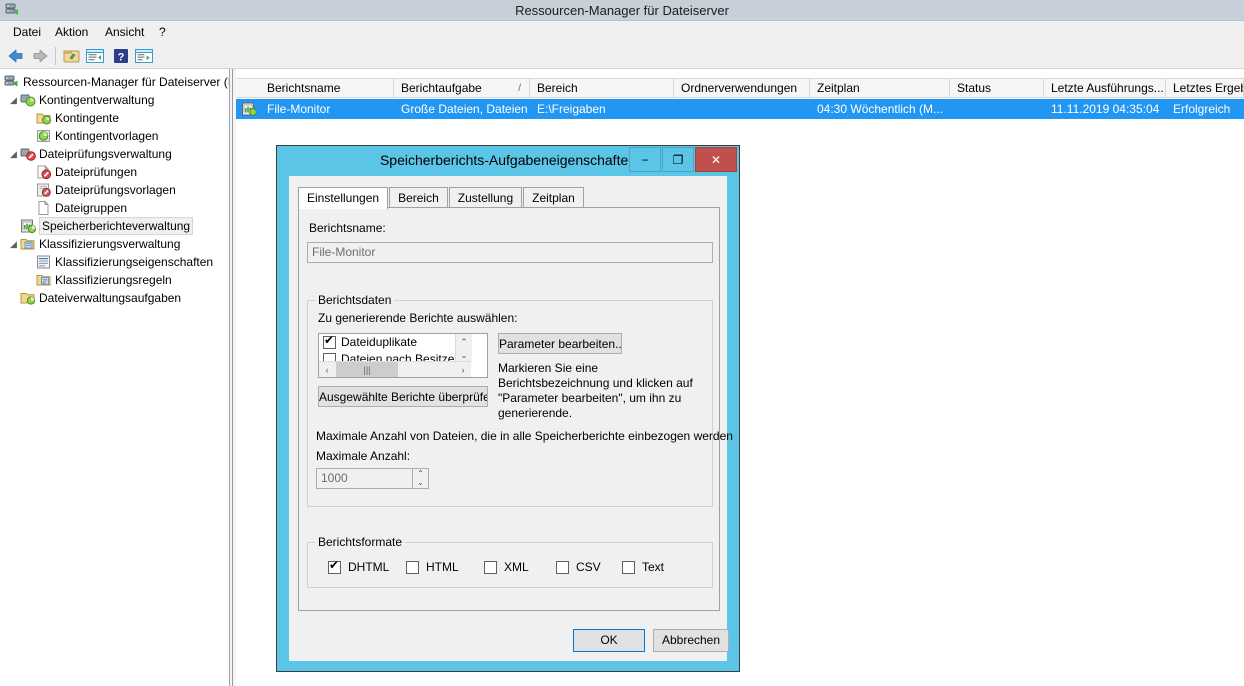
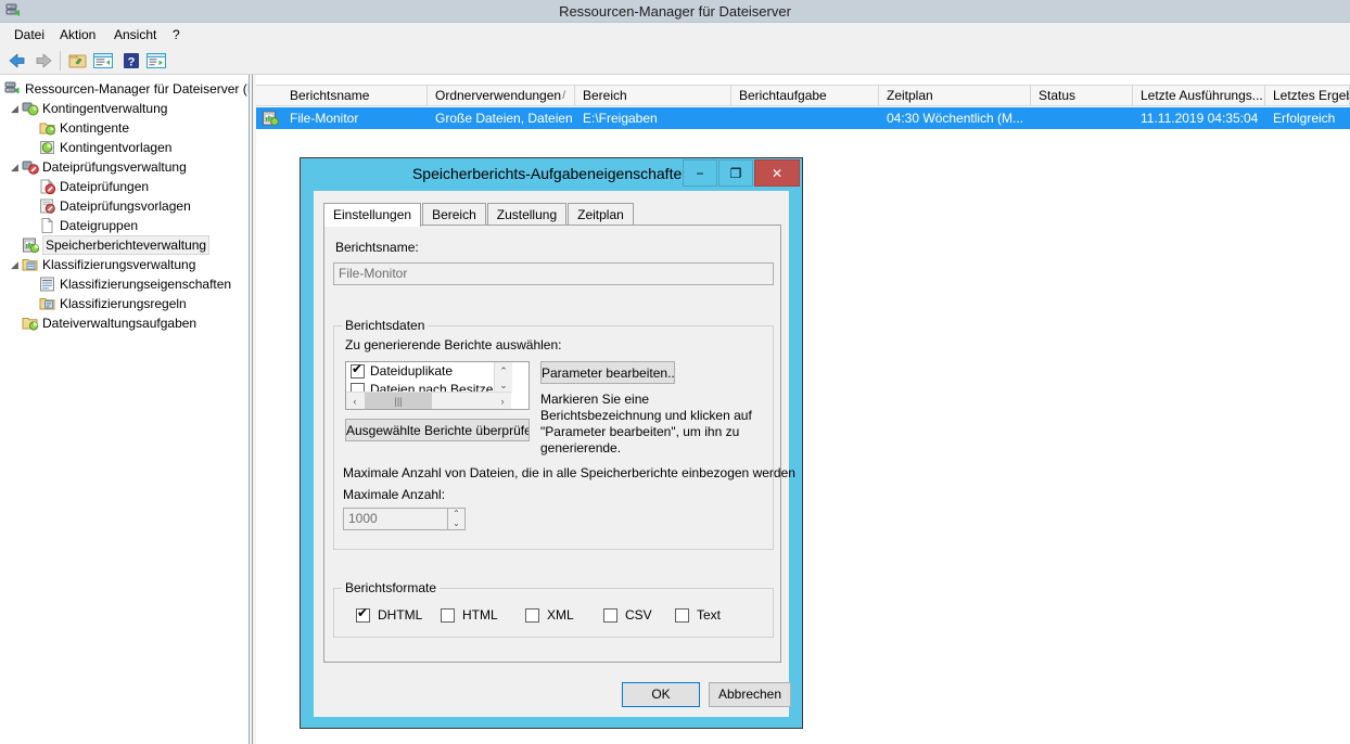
  Ressourcen-Manager für Dateiserver
  Datei
  Aktion
  Ansicht
  ?
  ?
  Ressourcen-Manager für Dateiserver (
  ◢
  Kontingentverwaltung
  Kontingente
  Kontingentvorlagen
  ◢
  Dateiprüfungsverwaltung
  Dateiprüfungen
  Dateiprüfungsvorlagen
  Dateigruppen
  Speicherberichteverwaltung
  ◢
  Klassifizierungsverwaltung
  Klassifizierungseigenschaften
  Klassifizierungsregeln
  Dateiverwaltungsaufgaben
  Berichtsname
- Berichtaufgabe
+ Ordnerverwendungen
  /
  Bereich
- Ordnerverwendungen
+ Berichtaufgabe
  Zeitplan
  Status
  Letzte Ausführungs...
  Letztes Erge
  File-Monitor
  Große Dateien, Dateien
  E:\Freigaben
  04:30 Wöchentlich (M...
  11.11.2019 04:35:04
  Erfolgreich
  Speicherberichts-Aufgabeneigenschafte
  −
  ❐
  ✕
  Einstellungen
  Bereich
  Zustellung
  Zeitplan
  Berichtsname:
  File-Monitor
  Berichtsdaten
  Zu generierende Berichte auswählen:
  Dateiduplikate
  Dateien nach Besitze
  ⌃
  ⌄
  ‹
  |||
  ›
  Parameter bearbeiten..
  Markieren Sie eine Berichtsbezeichnung und klicken auf "Parameter bearbeiten", um ihn zu generierende.
  Ausgewählte Berichte überprüfe
  Maximale Anzahl von Dateien, die in alle Speicherberichte einbezogen werden
  Maximale Anzahl:
  1000
  ⌃
  ⌄
  Berichtsformate
  DHTML
  HTML
  XML
  CSV
  Text
  OK
  Abbrechen
